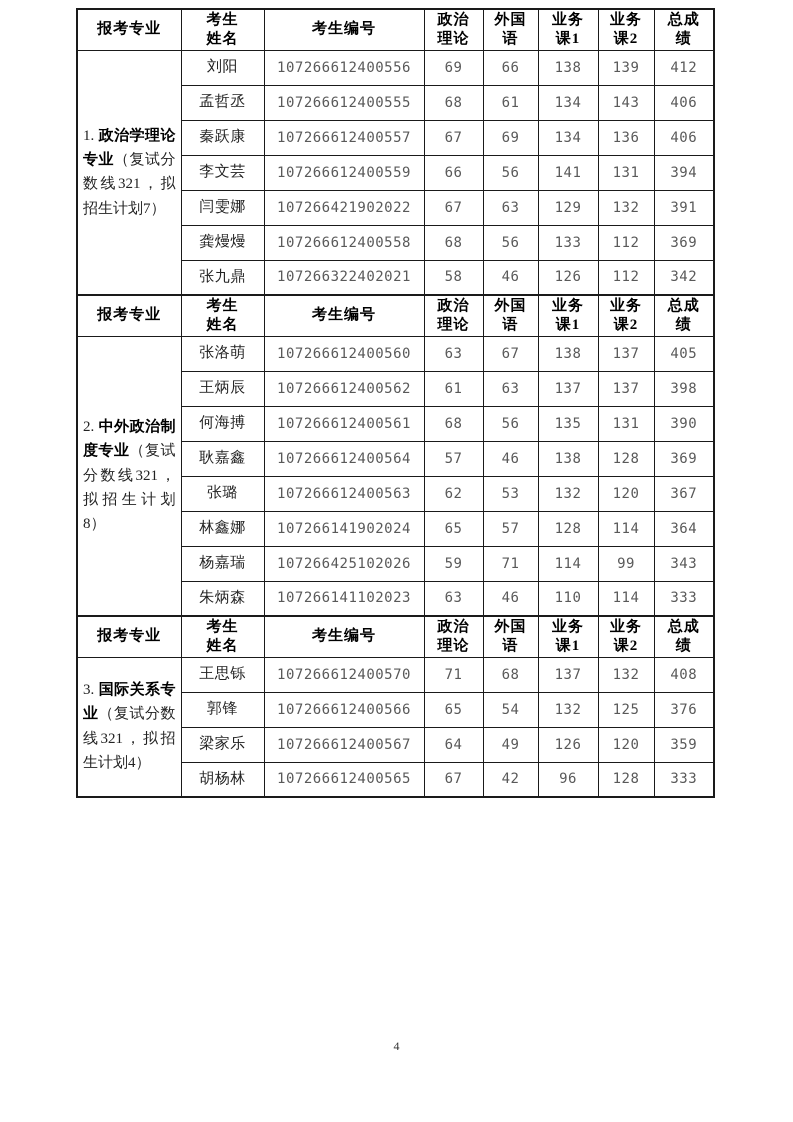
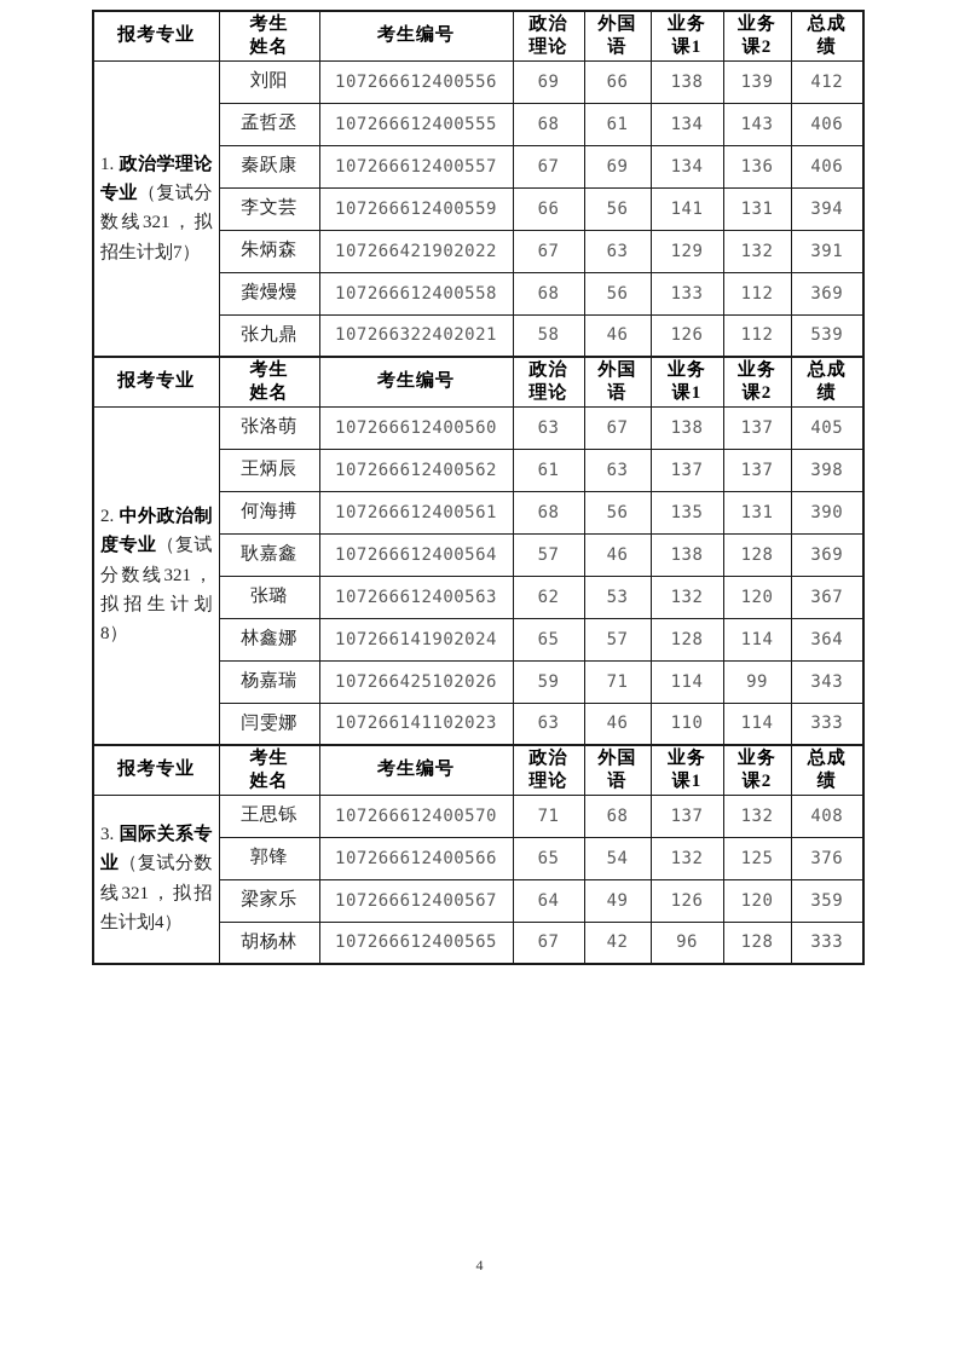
  报考专业	考生 姓名	考生编号	政治 理论	外国 语	业务 课1	业务 课2	总成 绩
  1. 政治学理论专业（复试分数线321，拟招生计划7）	刘阳	107266612400556	69	66	138	139	412
  孟哲丞	107266612400555	68	61	134	143	406
  秦跃康	107266612400557	67	69	134	136	406
  李文芸	107266612400559	66	56	141	131	394
- 闫雯娜	107266421902022	67	63	129	132	391
+ 朱炳森	107266421902022	67	63	129	132	391
  龚熳熳	107266612400558	68	56	133	112	369
- 张九鼎	107266322402021	58	46	126	112	342
+ 张九鼎	107266322402021	58	46	126	112	539
  报考专业	考生 姓名	考生编号	政治 理论	外国 语	业务 课1	业务 课2	总成 绩
  2. 中外政治制度专业（复试分数线321，拟招生计划8）	张洛萌	107266612400560	63	67	138	137	405
  王炳辰	107266612400562	61	63	137	137	398
  何海搏	107266612400561	68	56	135	131	390
  耿嘉鑫	107266612400564	57	46	138	128	369
  张璐	107266612400563	62	53	132	120	367
  林鑫娜	107266141902024	65	57	128	114	364
  杨嘉瑞	107266425102026	59	71	114	99	343
- 朱炳森	107266141102023	63	46	110	114	333
+ 闫雯娜	107266141102023	63	46	110	114	333
  报考专业	考生 姓名	考生编号	政治 理论	外国 语	业务 课1	业务 课2	总成 绩
  3. 国际关系专业（复试分数线321，拟招生计划4）	王思铄	107266612400570	71	68	137	132	408
  郭锋	107266612400566	65	54	132	125	376
  梁家乐	107266612400567	64	49	126	120	359
  胡杨林	107266612400565	67	42	96	128	333
  4
